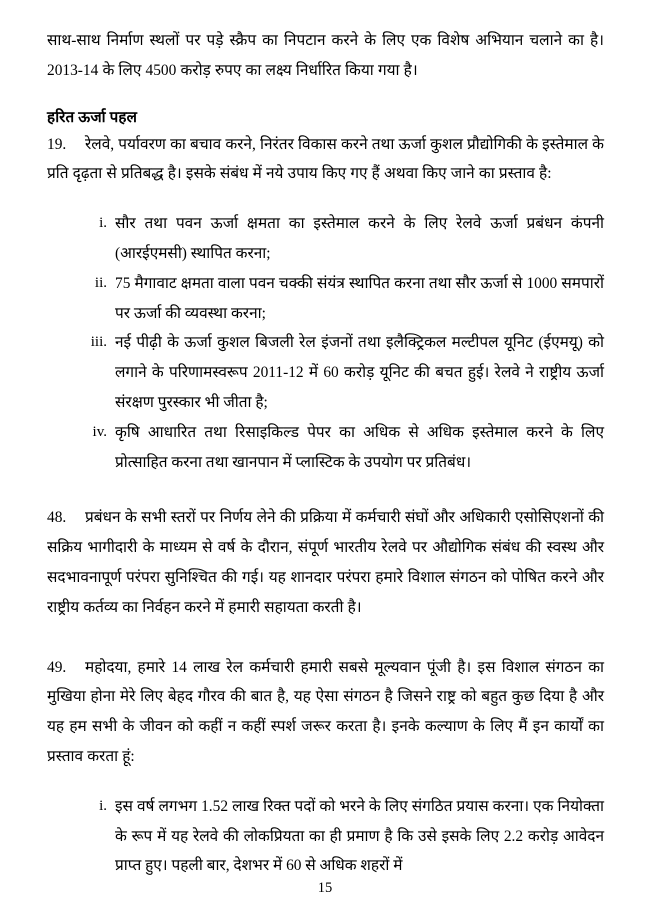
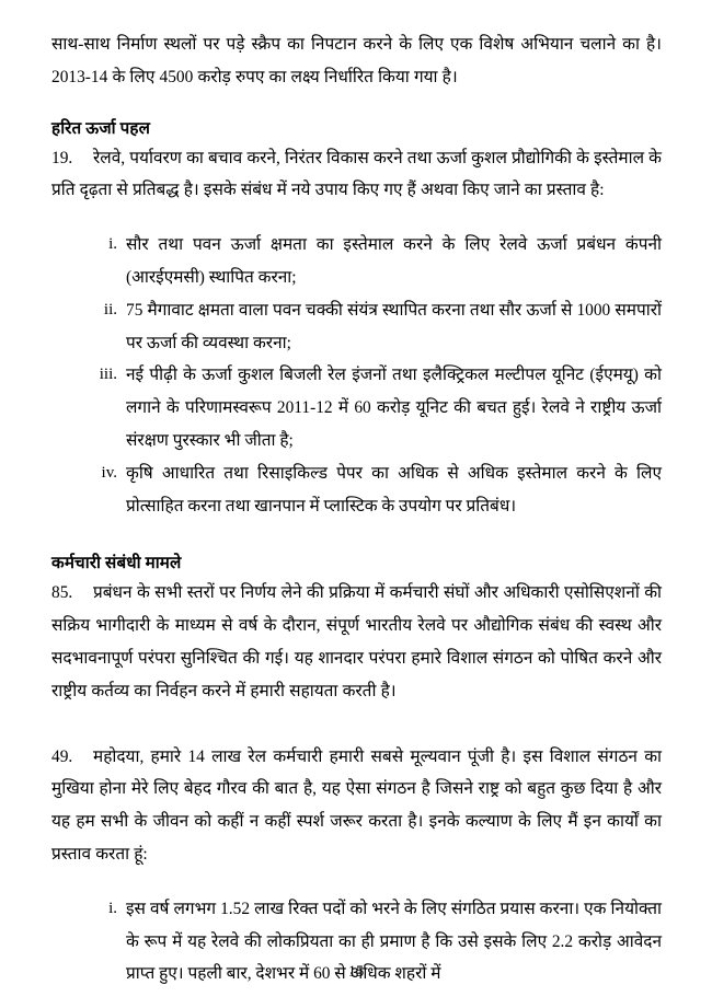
  साथ-साथ निर्माण स्थलों पर पड़े स्क्रैप का निपटान करने के लिए एक विशेष अभियान चलाने का है। 2013-14 के लिए 4500 करोड़ रुपए का लक्ष्य निर्धारित किया गया है।
  हरित ऊर्जा पहल
  19. रेलवे, पर्यावरण का बचाव करने, निरंतर विकास करने तथा ऊर्जा कुशल प्रौद्योगिकी के इस्तेमाल के प्रति दृढ़ता से प्रतिबद्ध है। इसके संबंध में नये उपाय किए गए हैं अथवा किए जाने का प्रस्ताव है:
  i.
  सौर तथा पवन ऊर्जा क्षमता का इस्तेमाल करने के लिए रेलवे ऊर्जा प्रबंधन कंपनी (आरईएमसी) स्थापित करना;
  ii.
  75 मैगावाट क्षमता वाला पवन चक्की संयंत्र स्थापित करना तथा सौर ऊर्जा से 1000 समपारों पर ऊर्जा की व्यवस्था करना;
  iii.
  नई पीढ़ी के ऊर्जा कुशल बिजली रेल इंजनों तथा इलैक्ट्रिकल मल्टीपल यूनिट (ईएमयू) को लगाने के परिणामस्वरूप 2011-12 में 60 करोड़ यूनिट की बचत हुई। रेलवे ने राष्ट्रीय ऊर्जा संरक्षण पुरस्कार भी जीता है;
  iv.
  कृषि आधारित तथा रिसाइकिल्ड पेपर का अधिक से अधिक इस्तेमाल करने के लिए प्रोत्साहित करना तथा खानपान में प्लास्टिक के उपयोग पर प्रतिबंध।
+ कर्मचारी संबंधी मामले
- 48. प्रबंधन के सभी स्तरों पर निर्णय लेने की प्रक्रिया में कर्मचारी संघों और अधिकारी एसोसिएशनों की सक्रिय भागीदारी के माध्यम से वर्ष के दौरान, संपूर्ण भारतीय रेलवे पर औद्योगिक संबंध की स्वस्थ और सदभावनापूर्ण परंपरा सुनिश्चित की गई। यह शानदार परंपरा हमारे विशाल संगठन को पोषित करने और राष्ट्रीय कर्तव्य का निर्वहन करने में हमारी सहायता करती है।
+ 85. प्रबंधन के सभी स्तरों पर निर्णय लेने की प्रक्रिया में कर्मचारी संघों और अधिकारी एसोसिएशनों की सक्रिय भागीदारी के माध्यम से वर्ष के दौरान, संपूर्ण भारतीय रेलवे पर औद्योगिक संबंध की स्वस्थ और सदभावनापूर्ण परंपरा सुनिश्चित की गई। यह शानदार परंपरा हमारे विशाल संगठन को पोषित करने और राष्ट्रीय कर्तव्य का निर्वहन करने में हमारी सहायता करती है।
  49. महोदया, हमारे 14 लाख रेल कर्मचारी हमारी सबसे मूल्यवान पूंजी है। इस विशाल संगठन का मुखिया होना मेरे लिए बेहद गौरव की बात है, यह ऐसा संगठन है जिसने राष्ट्र को बहुत कुछ दिया है और यह हम सभी के जीवन को कहीं न कहीं स्पर्श जरूर करता है। इनके कल्याण के लिए मैं इन कार्यों का प्रस्ताव करता हूं:
  i.
  इस वर्ष लगभग 1.52 लाख रिक्त पदों को भरने के लिए संगठित प्रयास करना। एक नियोक्ता के रूप में यह रेलवे की लोकप्रियता का ही प्रमाण है कि उसे इसके लिए 2.2 करोड़ आवेदन प्राप्त हुए। पहली बार, देशभर में 60 से अधिक शहरों में
  15
